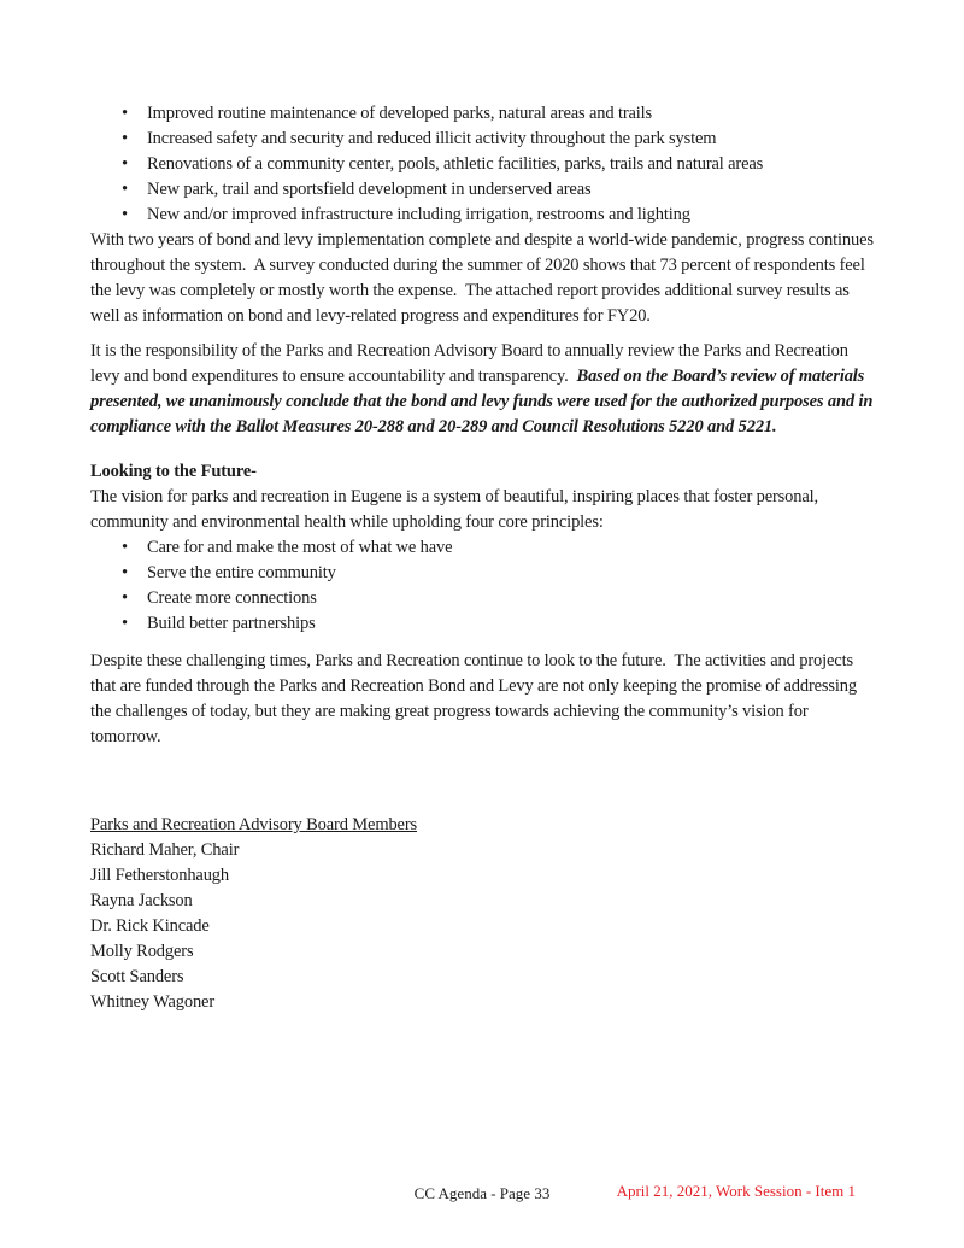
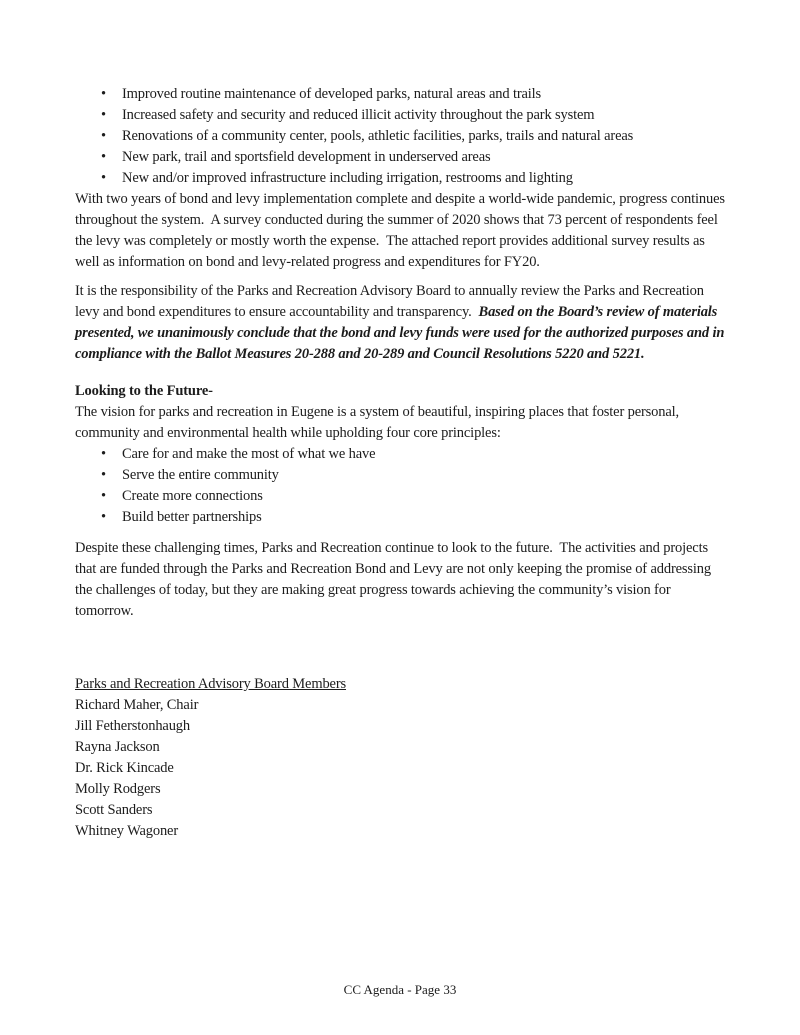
  •
  Improved routine maintenance of developed parks, natural areas and trails
  •
  Increased safety and security and reduced illicit activity throughout the park system
  •
  Renovations of a community center, pools, athletic facilities, parks, trails and natural areas
  •
  New park, trail and sportsfield development in underserved areas
  •
  New and/or improved infrastructure including irrigation, restrooms and lighting
  With two years of bond and levy implementation complete and despite a world-wide pandemic, progress continues throughout the system. A survey conducted during the summer of 2020 shows that 73 percent of respondents feel the levy was completely or mostly worth the expense. The attached report provides additional survey results as well as information on bond and levy-related progress and expenditures for FY20.
  It is the responsibility of the Parks and Recreation Advisory Board to annually review the Parks and Recreation levy and bond expenditures to ensure accountability and transparency. Based on the Board’s review of materials presented, we unanimously conclude that the bond and levy funds were used for the authorized purposes and in compliance with the Ballot Measures 20-288 and 20-289 and Council Resolutions 5220 and 5221.
  Looking to the Future-
  The vision for parks and recreation in Eugene is a system of beautiful, inspiring places that foster personal, community and environmental health while upholding four core principles:
  •
  Care for and make the most of what we have
  •
  Serve the entire community
  •
  Create more connections
  •
  Build better partnerships
  Despite these challenging times, Parks and Recreation continue to look to the future. The activities and projects that are funded through the Parks and Recreation Bond and Levy are not only keeping the promise of addressing the challenges of today, but they are making great progress towards achieving the community’s vision for tomorrow.
  Parks and Recreation Advisory Board Members
  Richard Maher, Chair
  Jill Fetherstonhaugh
  Rayna Jackson
  Dr. Rick Kincade
  Molly Rodgers
  Scott Sanders
  Whitney Wagoner
  CC Agenda - Page 33
- April 21, 2021, Work Session - Item 1
